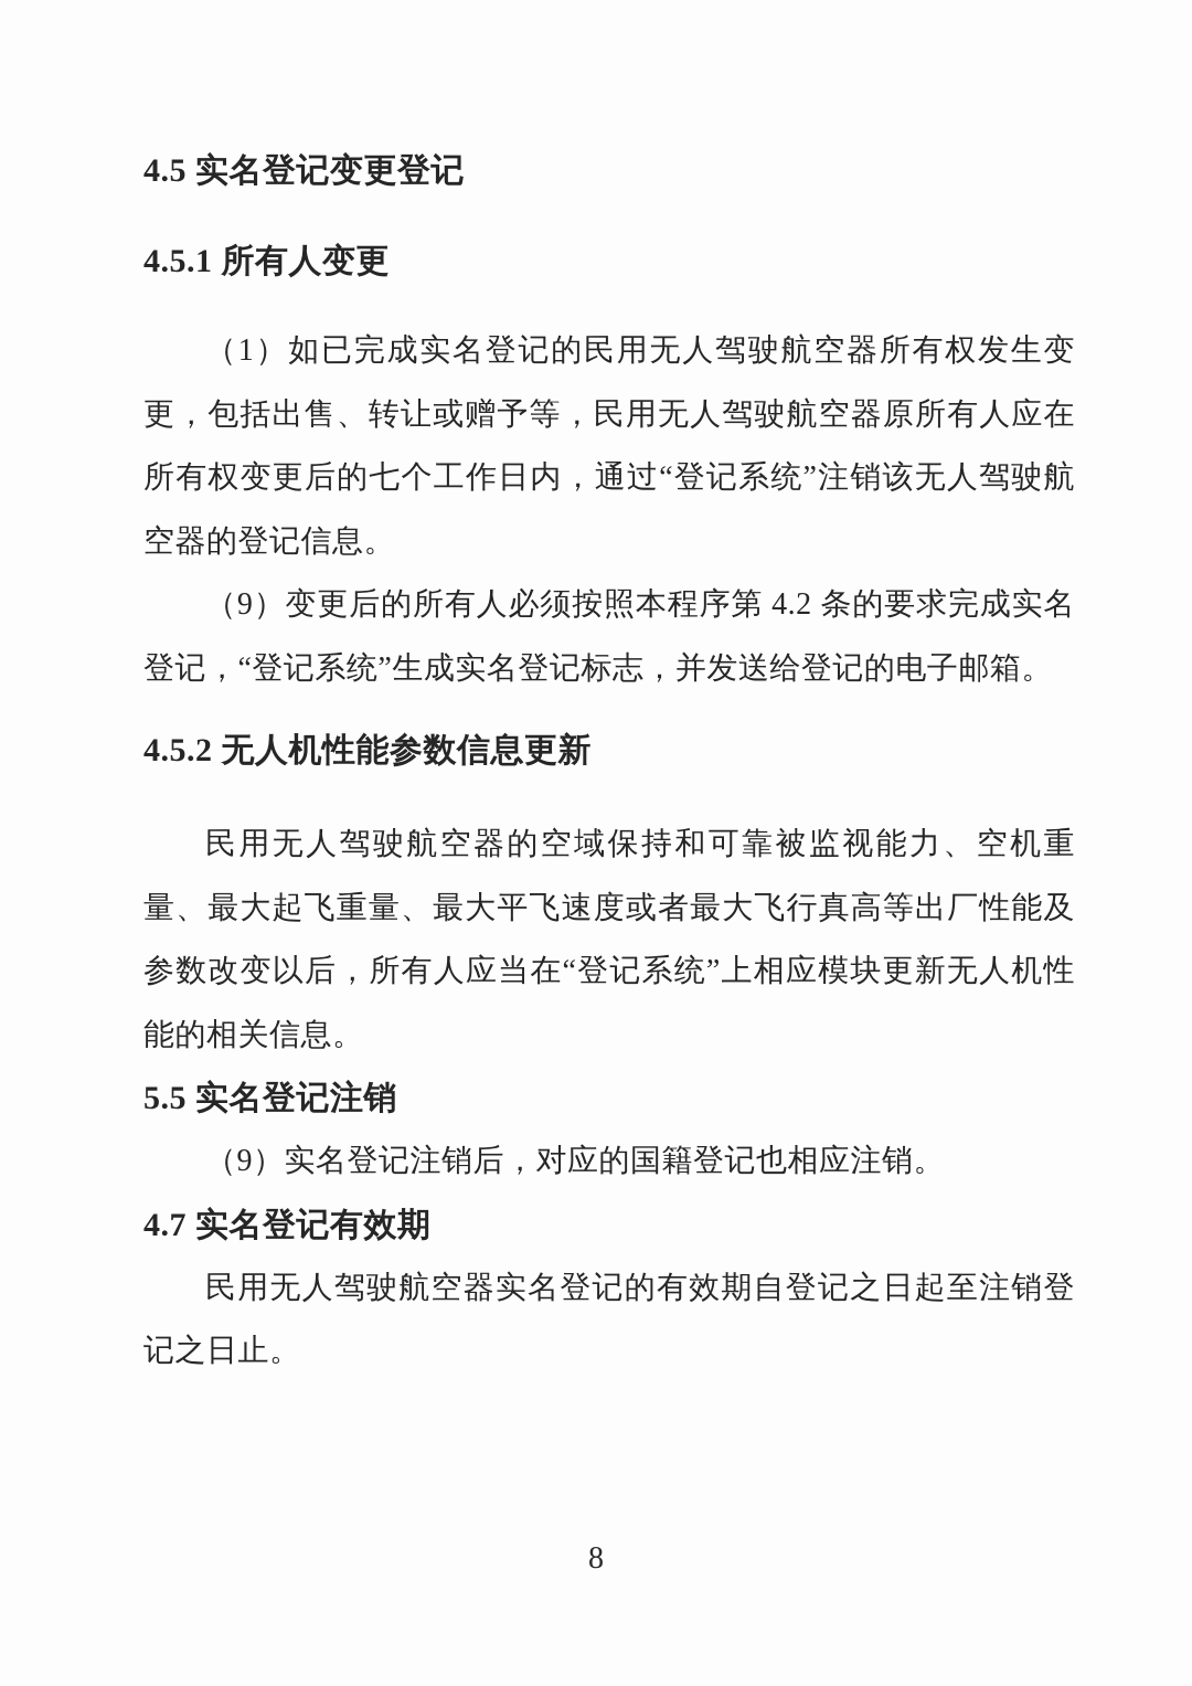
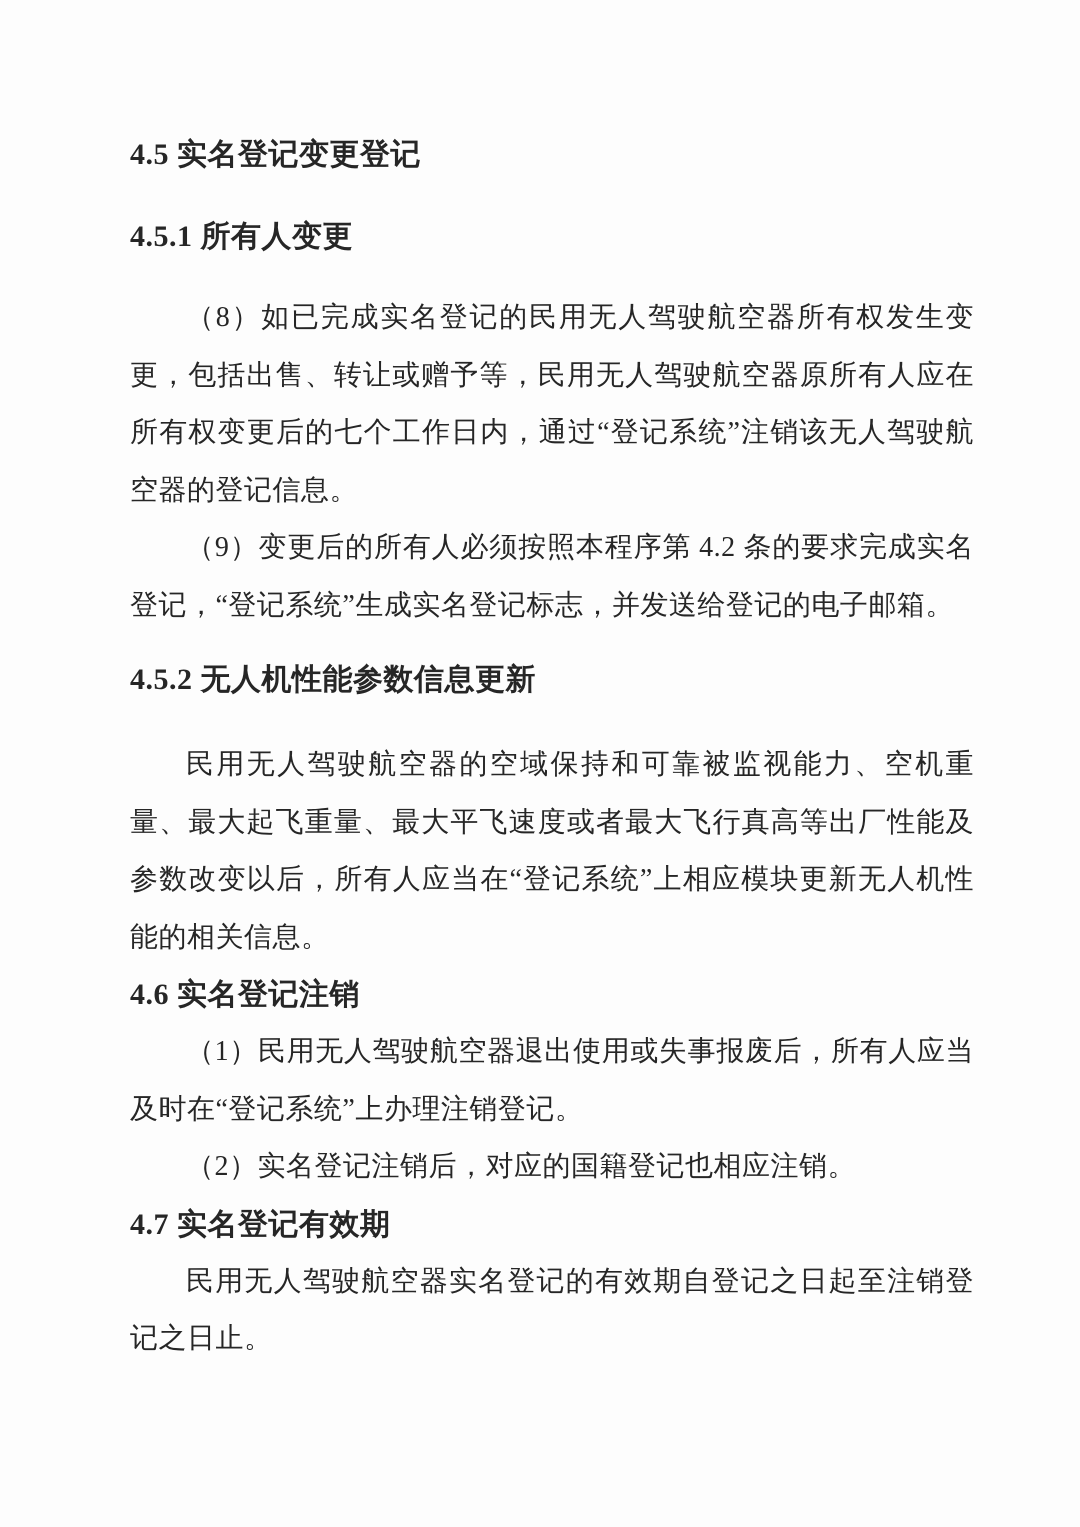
  4.5 实名登记变更登记
  4.5.1 所有人变更
- （1）如已完成实名登记的民用无人驾驶航空器所有权发生变更，包括出售、转让或赠予等，民用无人驾驶航空器原所有人应在所有权变更后的七个工作日内，通过“登记系统”注销该无人驾驶航空器的登记信息。
+ （8）如已完成实名登记的民用无人驾驶航空器所有权发生变更，包括出售、转让或赠予等，民用无人驾驶航空器原所有人应在所有权变更后的七个工作日内，通过“登记系统”注销该无人驾驶航空器的登记信息。
  （9）变更后的所有人必须按照本程序第 4.2 条的要求完成实名登记，“登记系统”生成实名登记标志，并发送给登记的电子邮箱。
  4.5.2 无人机性能参数信息更新
  民用无人驾驶航空器的空域保持和可靠被监视能力、空机重量、最大起飞重量、最大平飞速度或者最大飞行真高等出厂性能及参数改变以后，所有人应当在“登记系统”上相应模块更新无人机性能的相关信息。
- 5.5 实名登记注销
+ 4.6 实名登记注销
+ （1）民用无人驾驶航空器退出使用或失事报废后，所有人应当及时在“登记系统”上办理注销登记。
- （9）实名登记注销后，对应的国籍登记也相应注销。
+ （2）实名登记注销后，对应的国籍登记也相应注销。
  4.7 实名登记有效期
  民用无人驾驶航空器实名登记的有效期自登记之日起至注销登记之日止。
- 8
